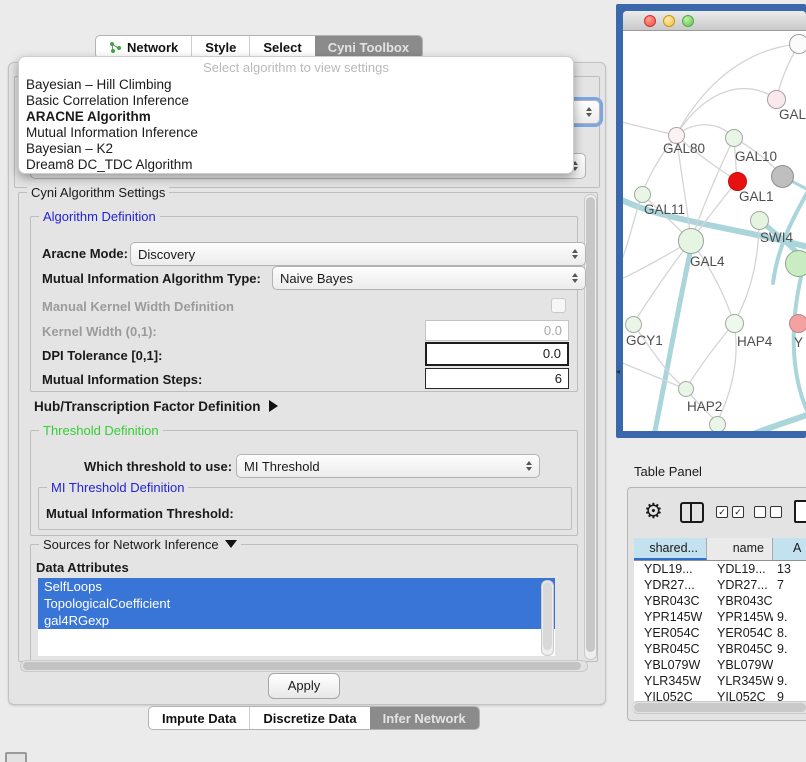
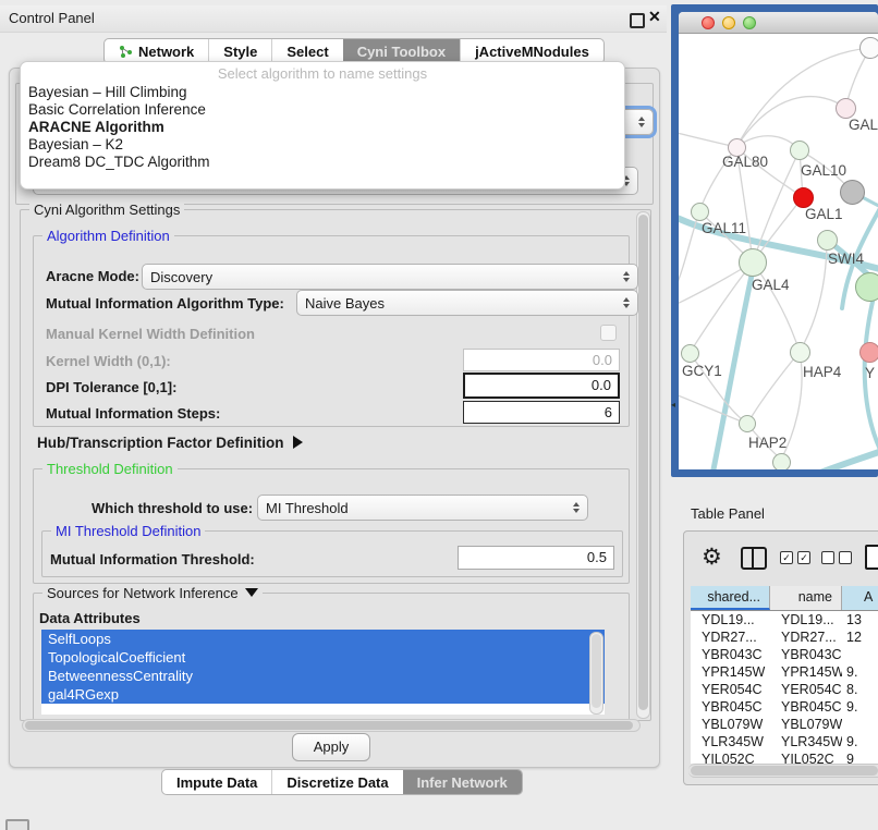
+ Control Panel
+ ✕
  Network
  Style
  Select
  Cyni Toolbox
+ jActiveMNodules
- Select algorithm to view settings
+ Select algorithm to name settings
  Bayesian – Hill Climbing
  Basic Correlation Inference
  ARACNE Algorithm
- Mutual Information Inference
  Bayesian – K2
  Dream8 DC_TDC Algorithm
  Cyni Algorithm Settings
  Algorithm Definition
  Aracne Mode:
  Discovery
  Mutual Information Algorithm Type:
  Naive Bayes
  Manual Kernel Width Definition
  Kernel Width (0,1):
  0.0
  DPI Tolerance [0,1]:
  0.0
  Mutual Information Steps:
  6
  Hub/Transcription Factor Definition
  Threshold Definition
  Which threshold to use:
  MI Threshold
  MI Threshold Definition
  Mutual Information Threshold:
+ 0.5
  Sources for Network Inference
  Data Attributes
  SelfLoops
  TopologicalCoefficient
+ BetweennessCentrality
  gal4RGexp
  Apply
  Impute Data
  Discretize Data
  Infer Network
  ◂
  GAL
  GAL80
  GAL10
  GAL1
  GAL11
  SWI4
  GAL4
  GCY1
  HAP4
  Y
  HAP2
  Table Panel
  ⚙
  ✓
  ✓
  shared...
  name
  A
  YDL19...
  YDL19...
  13
  YDR27...
  YDR27...
- 7
+ 12
  YBR043C
  YBR043C
  YPR145W
  YPR145W
  9.
  YER054C
  YER054C
  8.
  YBR045C
  YBR045C
  9.
  YBL079W
  YBL079W
  YLR345W
  YLR345W
  9.
  YIL052C
  YIL052C
  9
